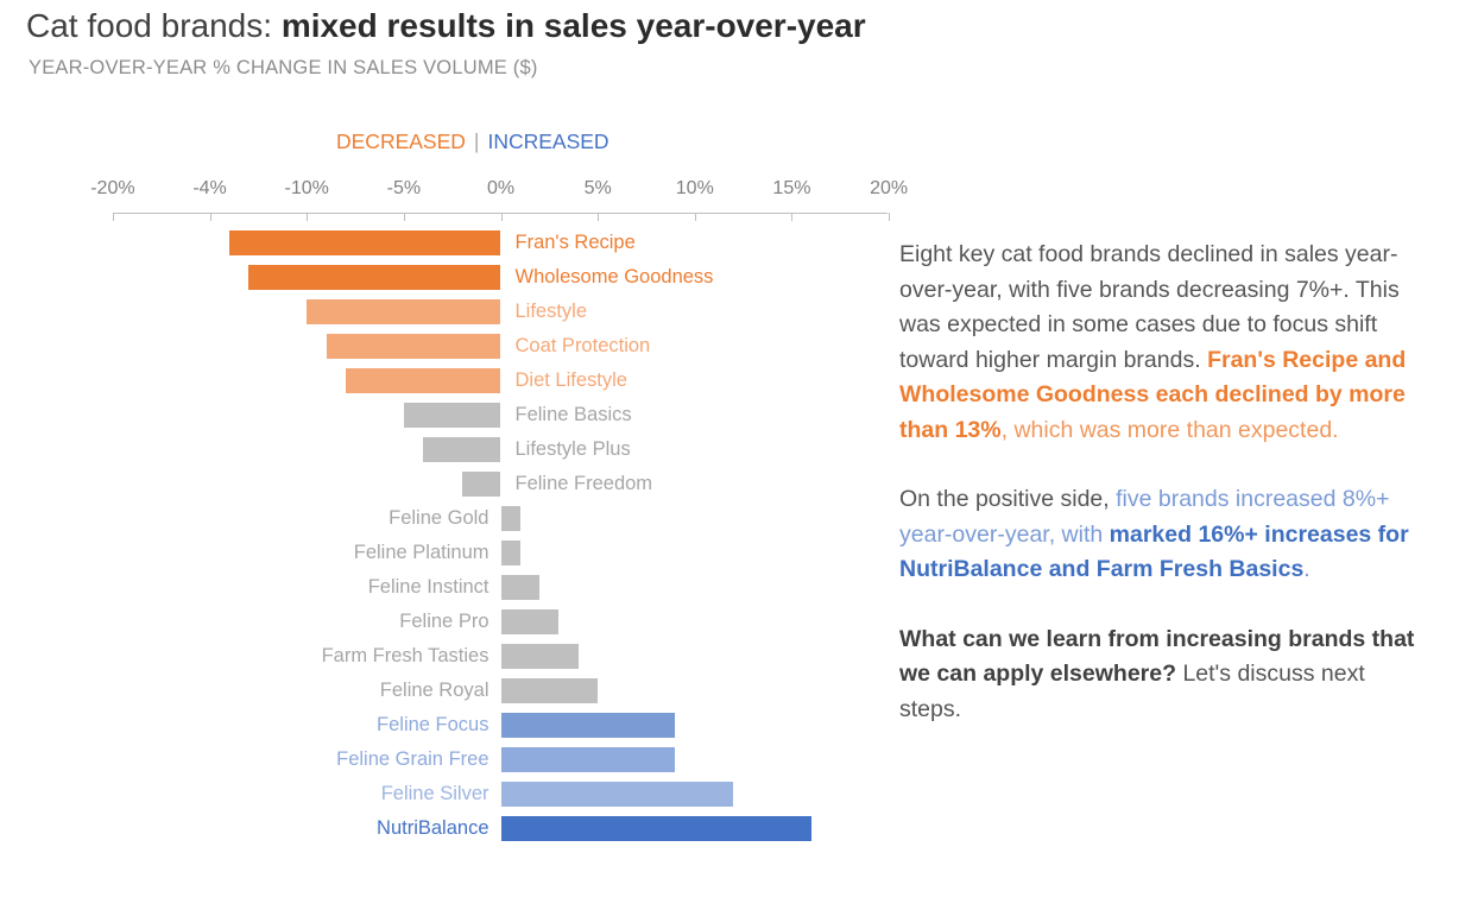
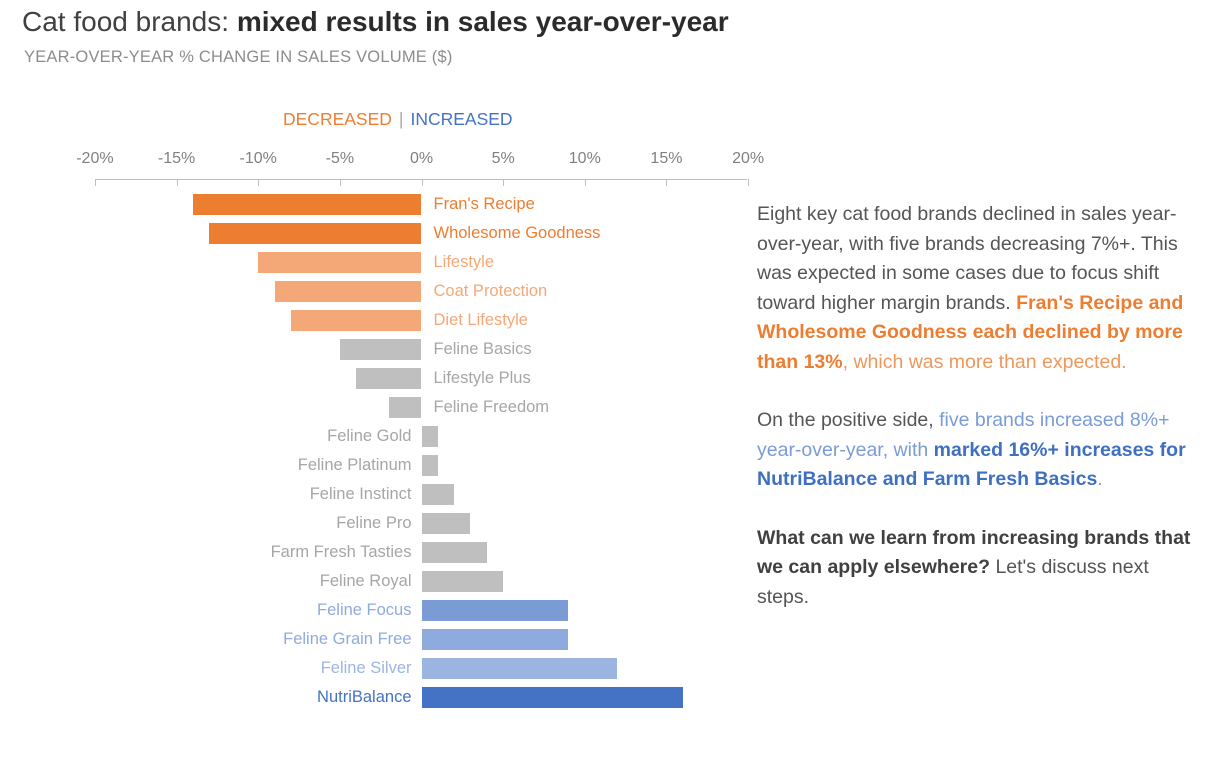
  Cat food brands: mixed results in sales year-over-year
  YEAR-OVER-YEAR % CHANGE IN SALES VOLUME ($)
  DECREASED | INCREASED
  -20%
- -4%
+ -15%
  -10%
  -5%
  0%
  5%
  10%
  15%
  20%
  Fran's Recipe
  Wholesome Goodness
  Lifestyle
  Coat Protection
  Diet Lifestyle
  Feline Basics
  Lifestyle Plus
  Feline Freedom
  Feline Gold
  Feline Platinum
  Feline Instinct
  Feline Pro
  Farm Fresh Tasties
  Feline Royal
  Feline Focus
  Feline Grain Free
  Feline Silver
  NutriBalance
  Eight key cat food brands declined in sales year-over-year, with five brands decreasing 7%+. This was expected in some cases due to focus shift toward higher margin brands. Fran's Recipe and Wholesome Goodness each declined by more than 13%, which was more than expected.
  On the positive side, five brands increased 8%+ year-over-year, with marked 16%+ increases for NutriBalance and Farm Fresh Basics.
  What can we learn from increasing brands that we can apply elsewhere? Let's discuss next steps.
